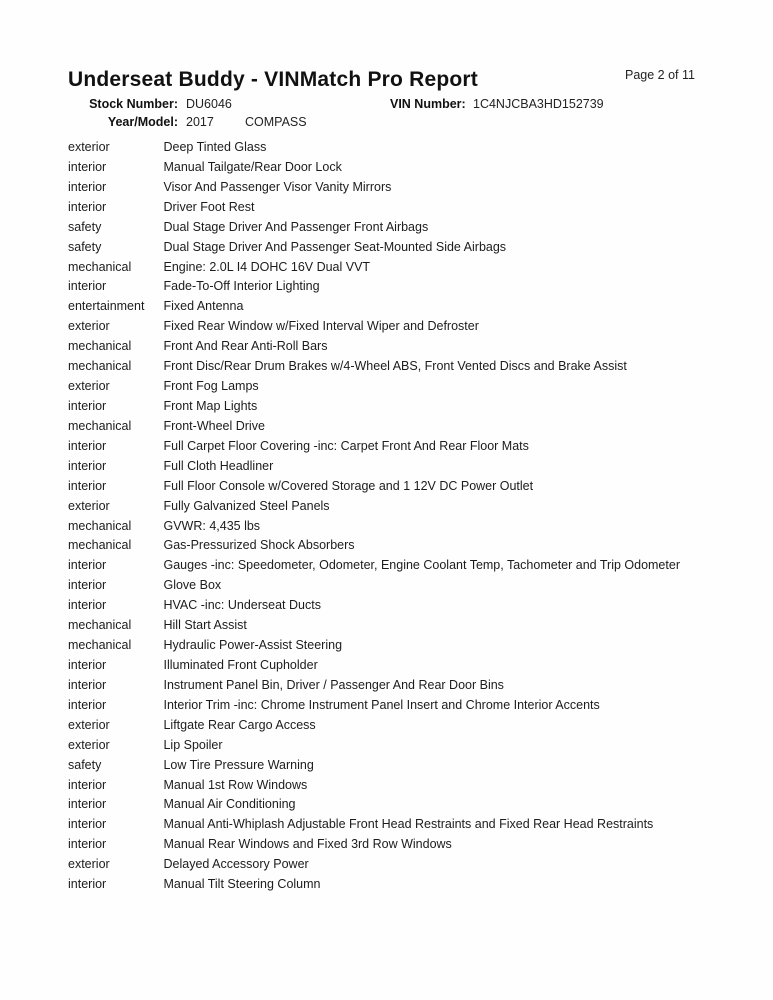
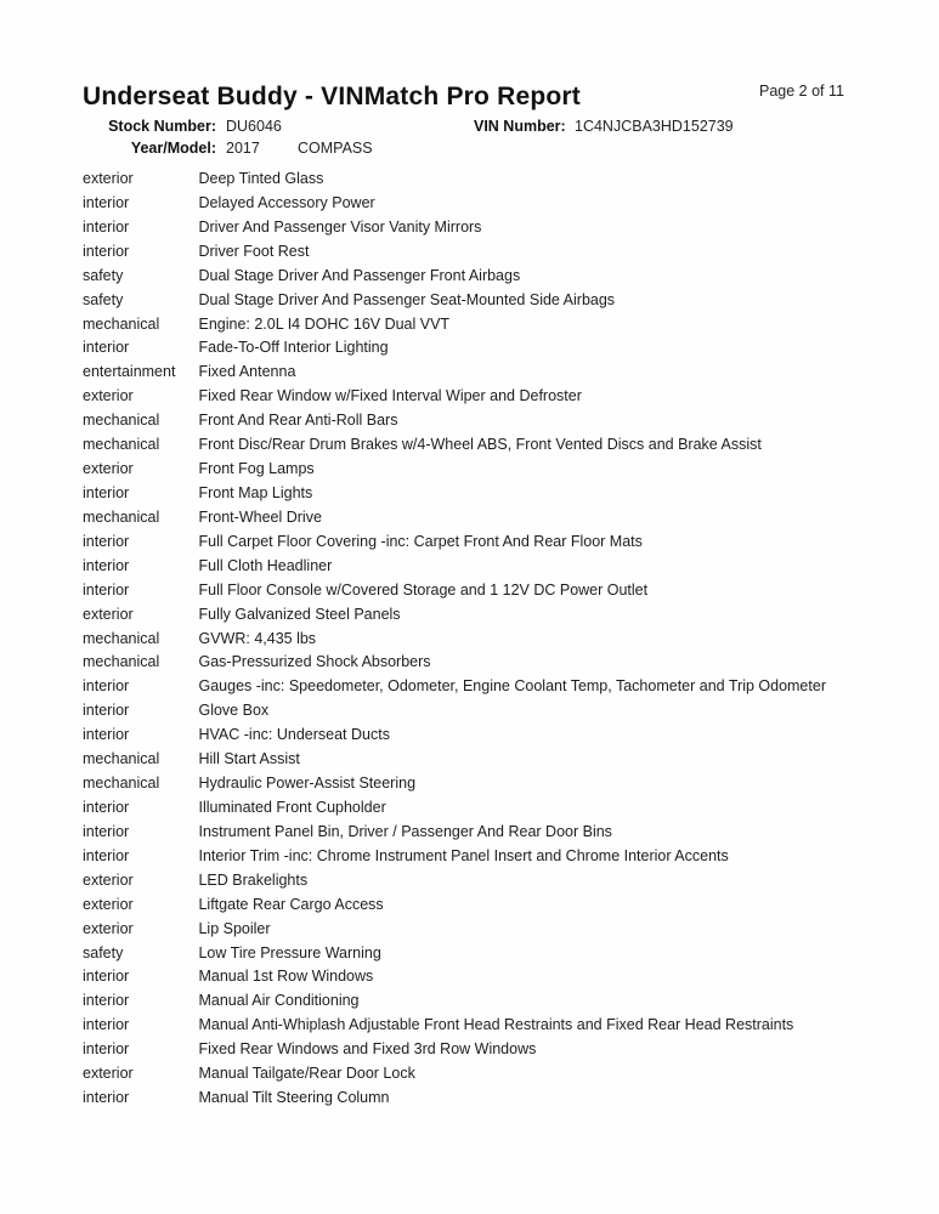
  Underseat Buddy - VINMatch Pro Report
  Page 2 of 11
  Stock Number:
  DU6046
  VIN Number:
  1C4NJCBA3HD152739
  Year/Model:
  2017
  COMPASS
  exterior Deep Tinted Glass
- interior Manual Tailgate/Rear Door Lock
+ interior Delayed Accessory Power
- interior Visor And Passenger Visor Vanity Mirrors
+ interior Driver And Passenger Visor Vanity Mirrors
  interior Driver Foot Rest
  safety Dual Stage Driver And Passenger Front Airbags
  safety Dual Stage Driver And Passenger Seat-Mounted Side Airbags
  mechanical Engine: 2.0L I4 DOHC 16V Dual VVT
  interior Fade-To-Off Interior Lighting
  entertainment Fixed Antenna
  exterior Fixed Rear Window w/Fixed Interval Wiper and Defroster
  mechanical Front And Rear Anti-Roll Bars
  mechanical Front Disc/Rear Drum Brakes w/4-Wheel ABS, Front Vented Discs and Brake Assist
  exterior Front Fog Lamps
  interior Front Map Lights
  mechanical Front-Wheel Drive
  interior Full Carpet Floor Covering -inc: Carpet Front And Rear Floor Mats
  interior Full Cloth Headliner
  interior Full Floor Console w/Covered Storage and 1 12V DC Power Outlet
  exterior Fully Galvanized Steel Panels
  mechanical GVWR: 4,435 lbs
  mechanical Gas-Pressurized Shock Absorbers
  interior Gauges -inc: Speedometer, Odometer, Engine Coolant Temp, Tachometer and Trip Odometer
  interior Glove Box
  interior HVAC -inc: Underseat Ducts
  mechanical Hill Start Assist
  mechanical Hydraulic Power-Assist Steering
  interior Illuminated Front Cupholder
  interior Instrument Panel Bin, Driver / Passenger And Rear Door Bins
  interior Interior Trim -inc: Chrome Instrument Panel Insert and Chrome Interior Accents
+ exterior LED Brakelights
  exterior Liftgate Rear Cargo Access
  exterior Lip Spoiler
  safety Low Tire Pressure Warning
  interior Manual 1st Row Windows
  interior Manual Air Conditioning
  interior Manual Anti-Whiplash Adjustable Front Head Restraints and Fixed Rear Head Restraints
- interior Manual Rear Windows and Fixed 3rd Row Windows
+ interior Fixed Rear Windows and Fixed 3rd Row Windows
- exterior Delayed Accessory Power
+ exterior Manual Tailgate/Rear Door Lock
  interior Manual Tilt Steering Column
